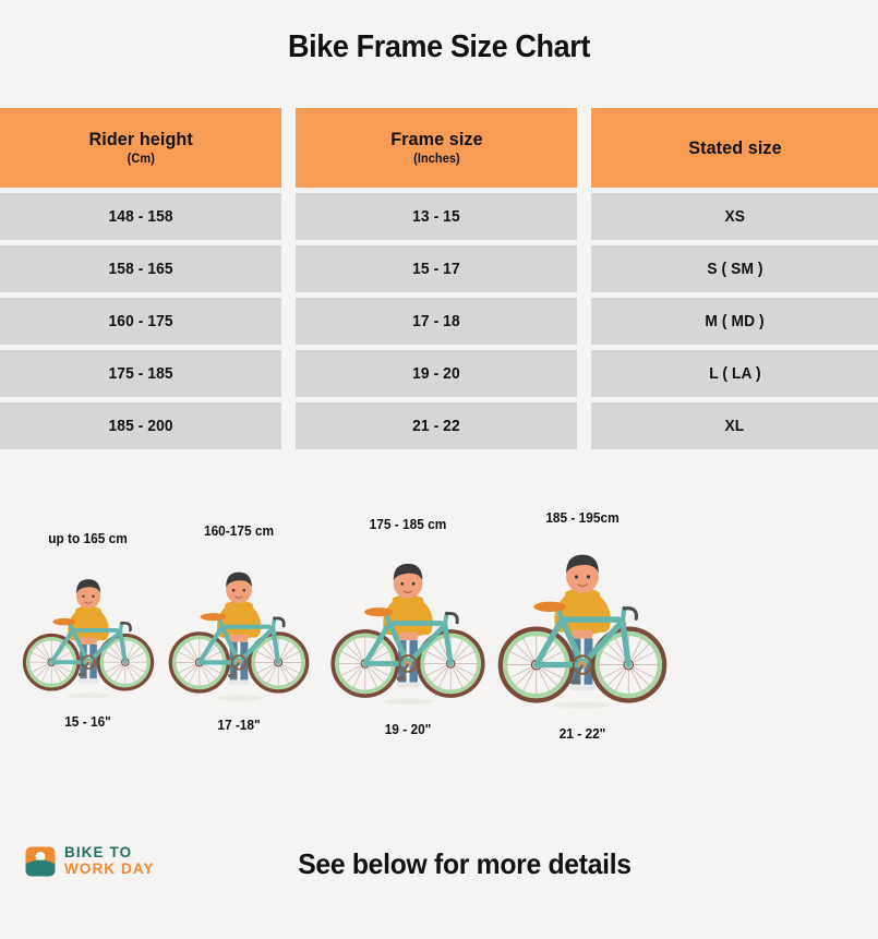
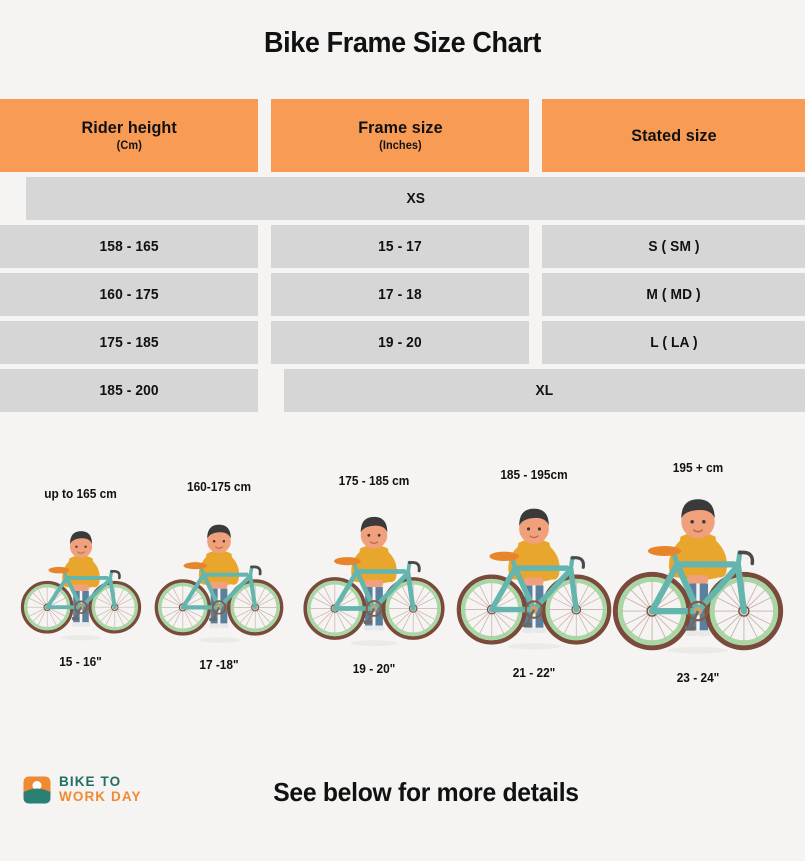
  Bike Frame Size Chart
  Rider height
  (Cm)
  Frame size
  (Inches)
  Stated size
- 148 - 158
- 13 - 15
  XS
  158 - 165
  15 - 17
  S ( SM )
  160 - 175
  17 - 18
  M ( MD )
  175 - 185
  19 - 20
  L ( LA )
  185 - 200
- 21 - 22
  XL
  up to 165 cm
  15 - 16"
  160-175 cm
  17 -18"
  175 - 185 cm
  19 - 20"
  185 - 195cm
  21 - 22"
+ 195 + cm
+ 23 - 24"
  BIKE TO
  WORK DAY
  See below for more details
